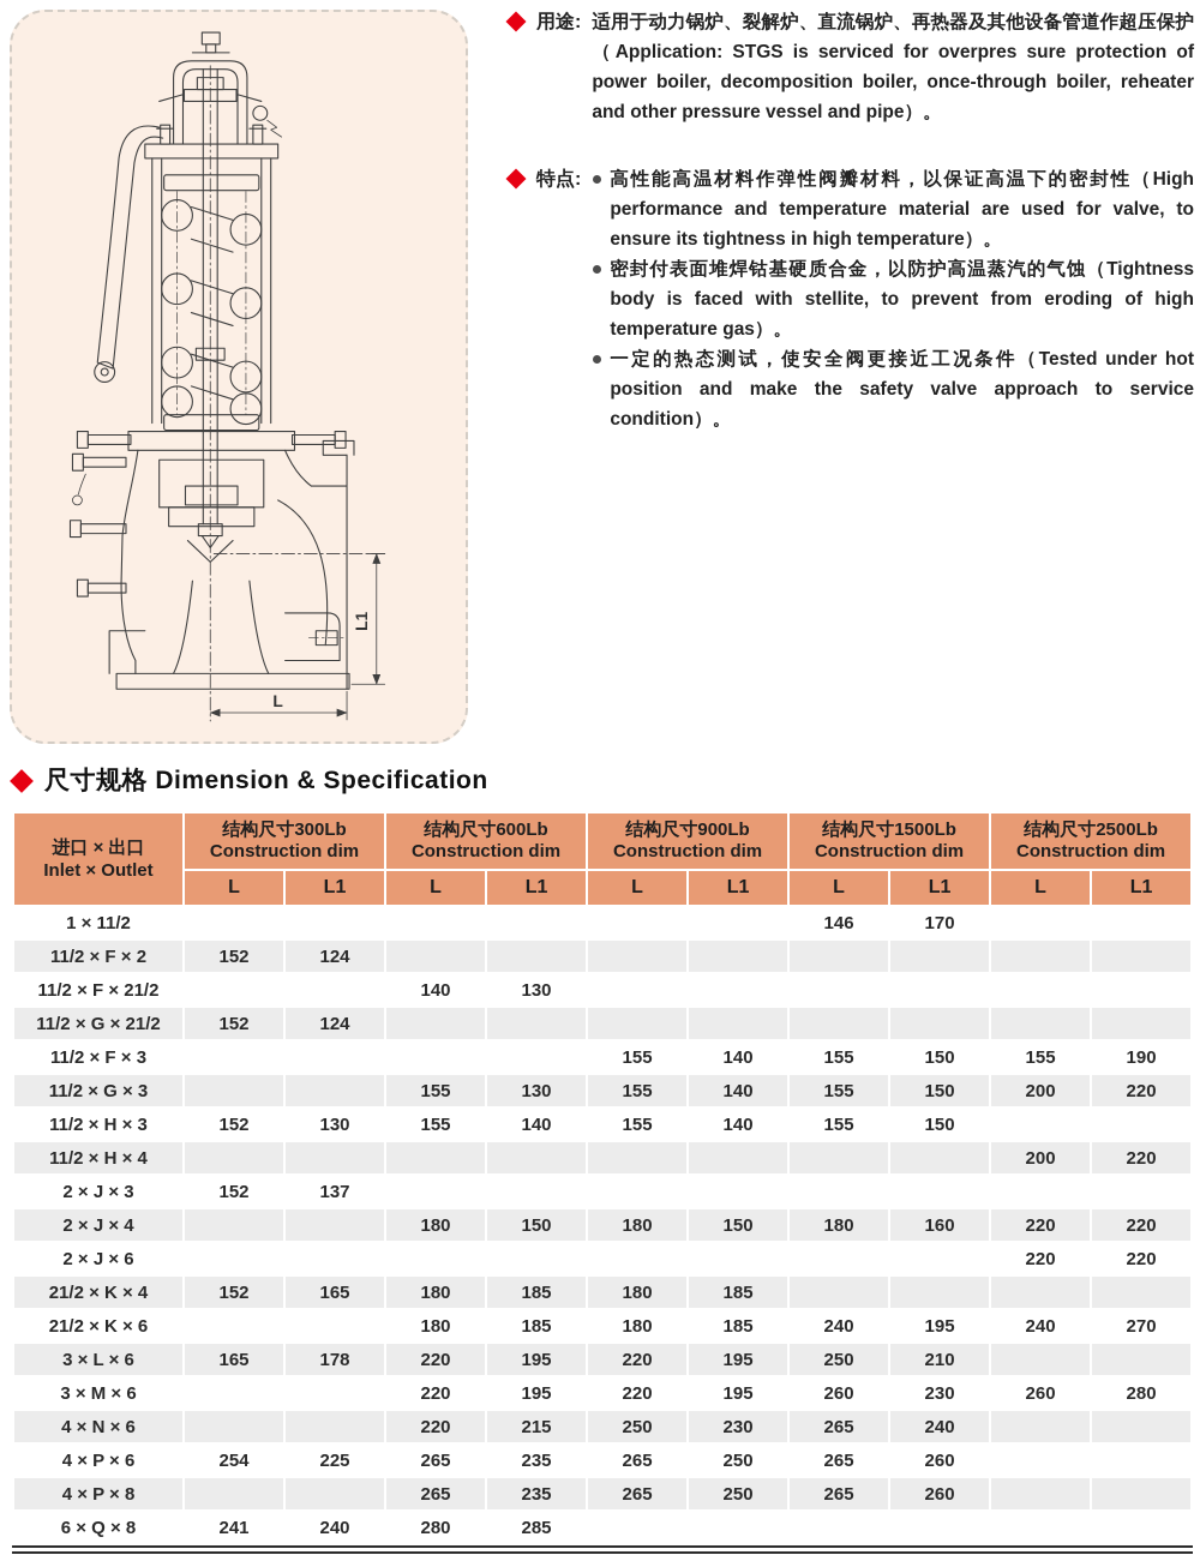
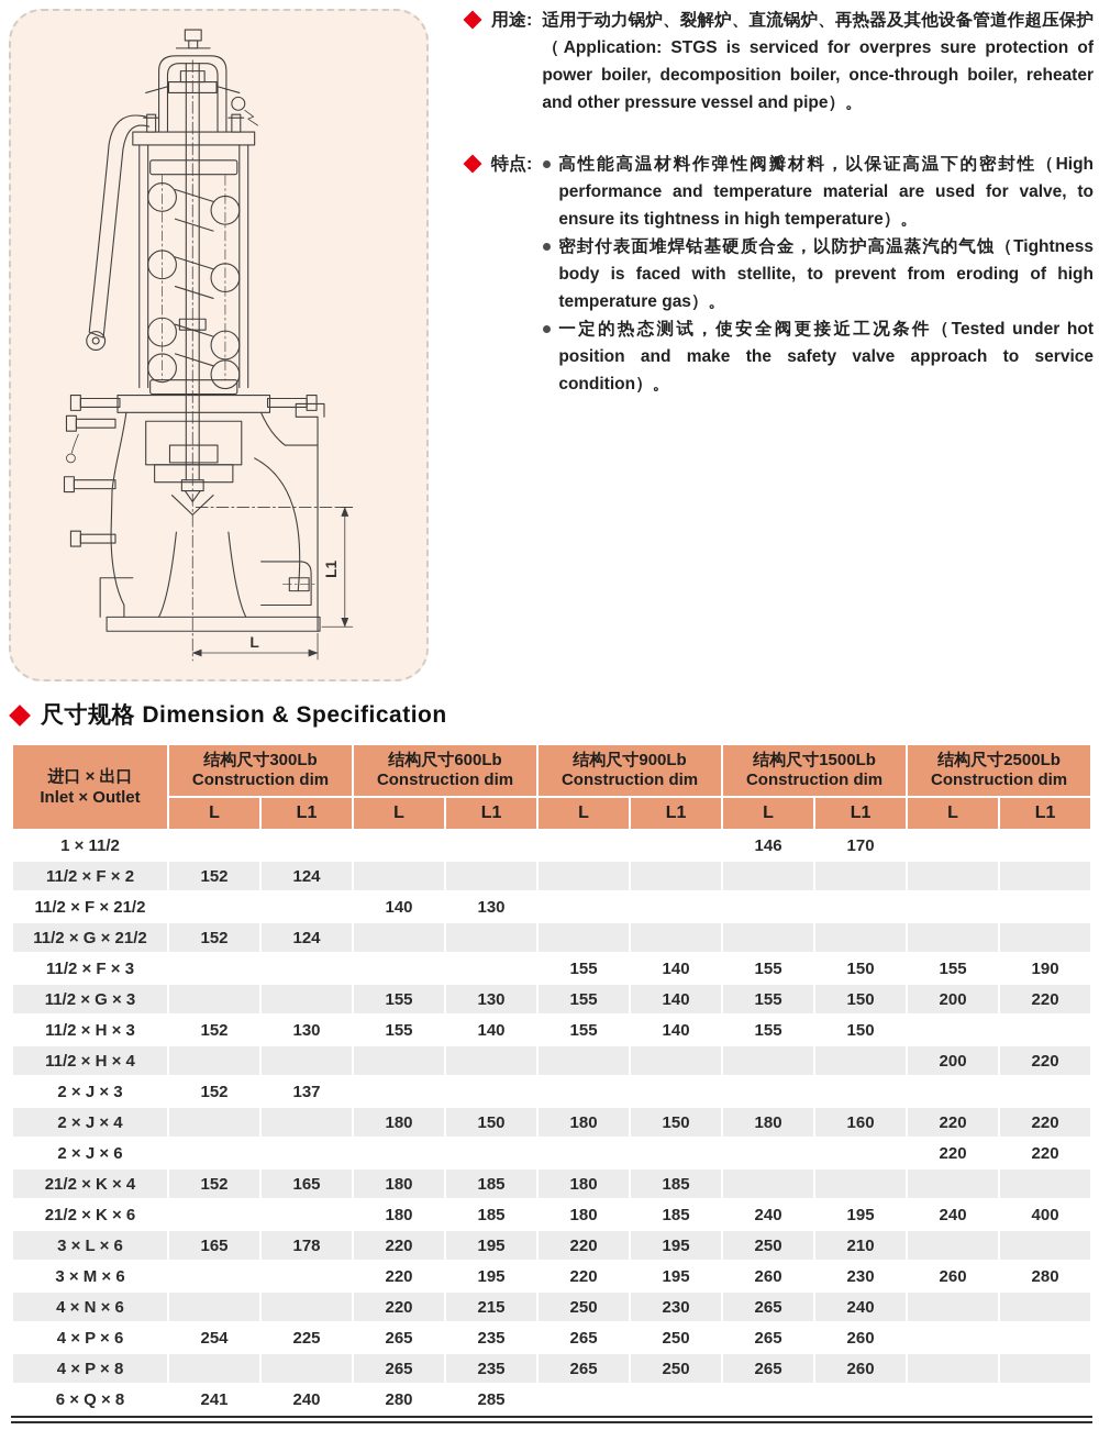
  L
  用途:
  适用于动力锅炉、裂解炉、直流锅炉、再热器及其他设备管道作超压保护（Application: STGS is serviced for overpres sure protection of power boiler, decomposition boiler, once-through boiler, reheater and other pressure vessel and pipe）。
  特点:
  高性能高温材料作弹性阀瓣材料，以保证高温下的密封性（High performance and temperature material are used for valve, to ensure its tightness in high temperature）。
  密封付表面堆焊钴基硬质合金，以防护高温蒸汽的气蚀（Tightness body is faced with stellite, to prevent from eroding of high temperature gas）。
  一定的热态测试，使安全阀更接近工况条件（Tested under hot position and make the safety valve approach to service condition）。
  尺寸规格 Dimension & Specification
  进口 × 出口 Inlet × Outlet	结构尺寸300Lb Construction dim	结构尺寸600Lb Construction dim	结构尺寸900Lb Construction dim	结构尺寸1500Lb Construction dim	结构尺寸2500Lb Construction dim
  L	L1	L	L1	L	L1	L	L1	L	L1
  1 × 11/2							146	170
  11/2 × F × 2	152	124
  11/2 × F × 21/2			140	130
  11/2 × G × 21/2	152	124
  11/2 × F × 3					155	140	155	150	155	190
  11/2 × G × 3			155	130	155	140	155	150	200	220
  11/2 × H × 3	152	130	155	140	155	140	155	150
  11/2 × H × 4									200	220
  2 × J × 3	152	137
  2 × J × 4			180	150	180	150	180	160	220	220
  2 × J × 6									220	220
  21/2 × K × 4	152	165	180	185	180	185
- 21/2 × K × 6			180	185	180	185	240	195	240	270
+ 21/2 × K × 6			180	185	180	185	240	195	240	400
  3 × L × 6	165	178	220	195	220	195	250	210
  3 × M × 6			220	195	220	195	260	230	260	280
  4 × N × 6			220	215	250	230	265	240
  4 × P × 6	254	225	265	235	265	250	265	260
  4 × P × 8			265	235	265	250	265	260
  6 × Q × 8	241	240	280	285
